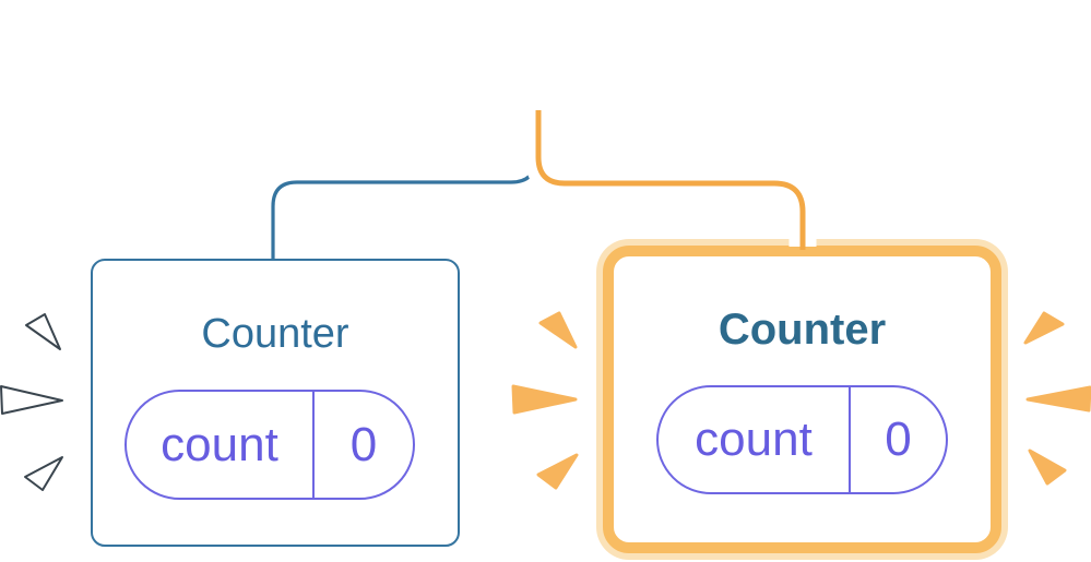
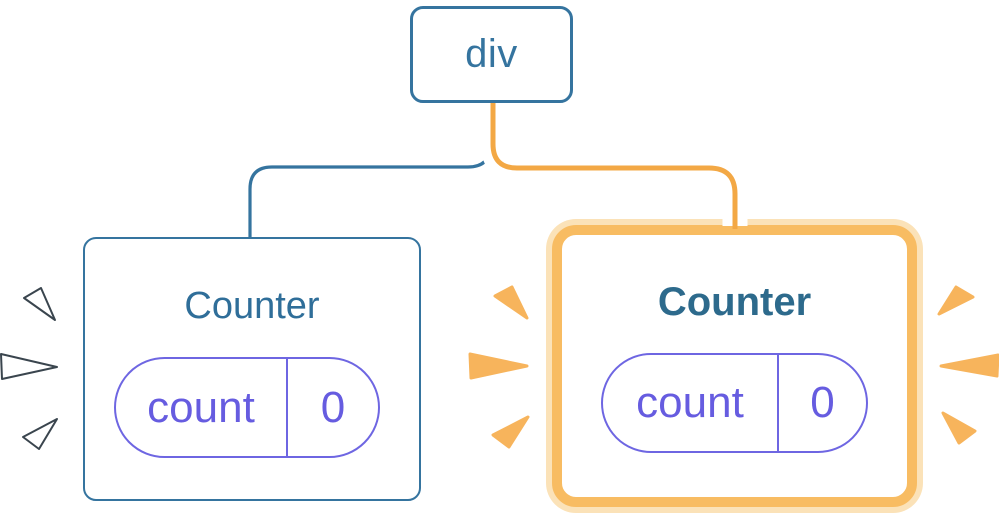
  Counter
  count
  0
  Counter
  count
  0
+ div
